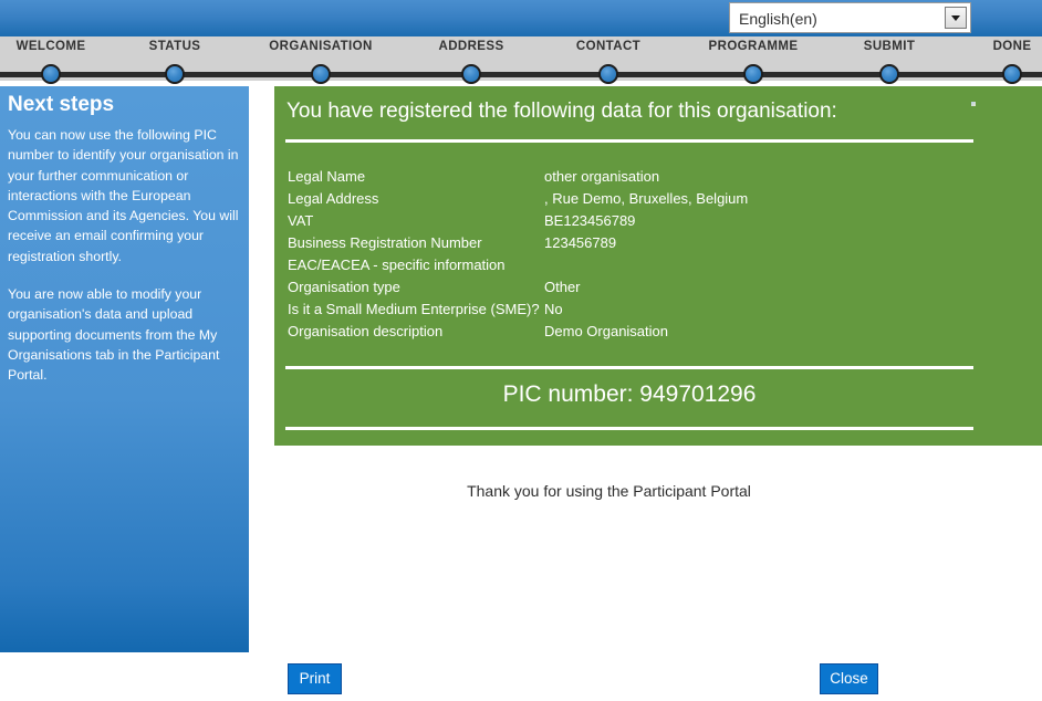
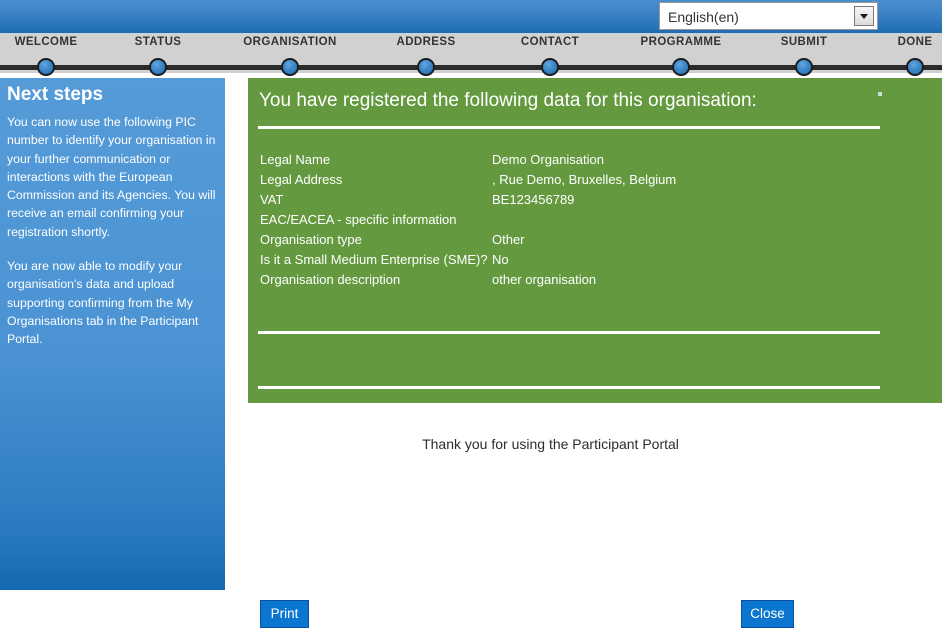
  English(en)
  WELCOME
  STATUS
  ORGANISATION
  ADDRESS
  CONTACT
  PROGRAMME
  SUBMIT
  DONE
  Next steps
  You can now use the following PIC number to identify your organisation in your further communication or interactions with the European Commission and its Agencies. You will receive an email confirming your registration shortly.
- You are now able to modify your organisation's data and upload supporting documents from the My Organisations tab in the Participant Portal.
+ You are now able to modify your organisation's data and upload supporting confirming from the My Organisations tab in the Participant Portal.
  You have registered the following data for this organisation:
- Legal Name	other organisation
+ Legal Name	Demo Organisation
  Legal Address	, Rue Demo, Bruxelles, Belgium
  VAT	BE123456789
- Business Registration Number	123456789
  EAC/EACEA - specific information
  Organisation type	Other
  Is it a Small Medium Enterprise (SME)?	No
- Organisation description	Demo Organisation
+ Organisation description	other organisation
- PIC number: 949701296
  Thank you for using the Participant Portal
  Print
  Close
